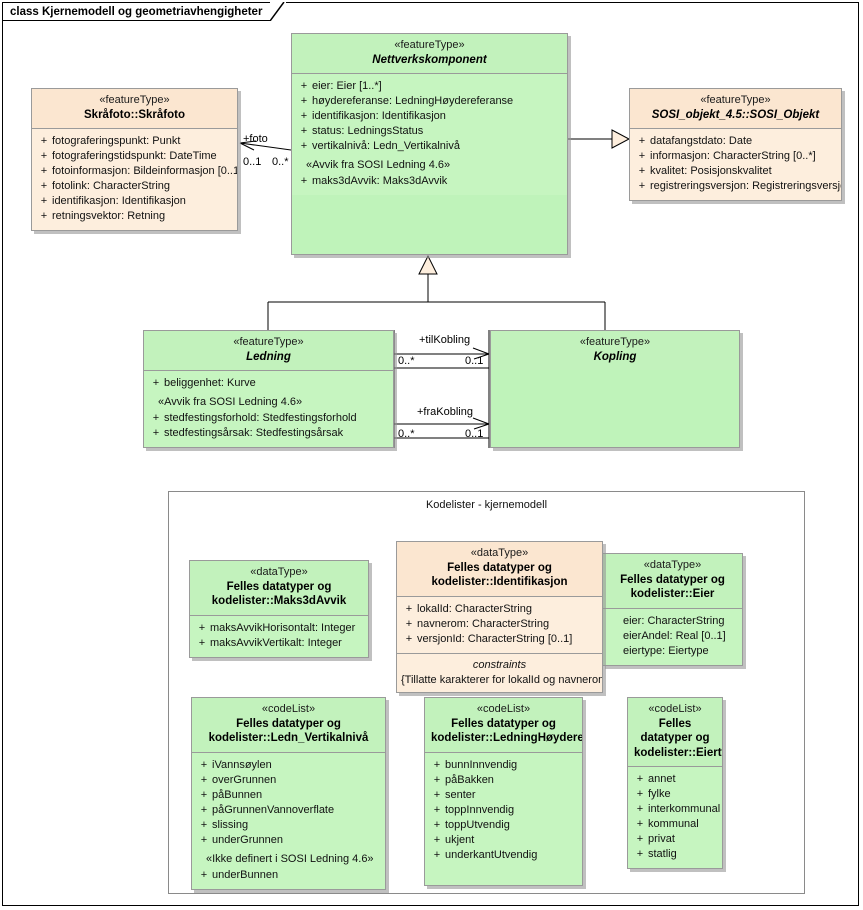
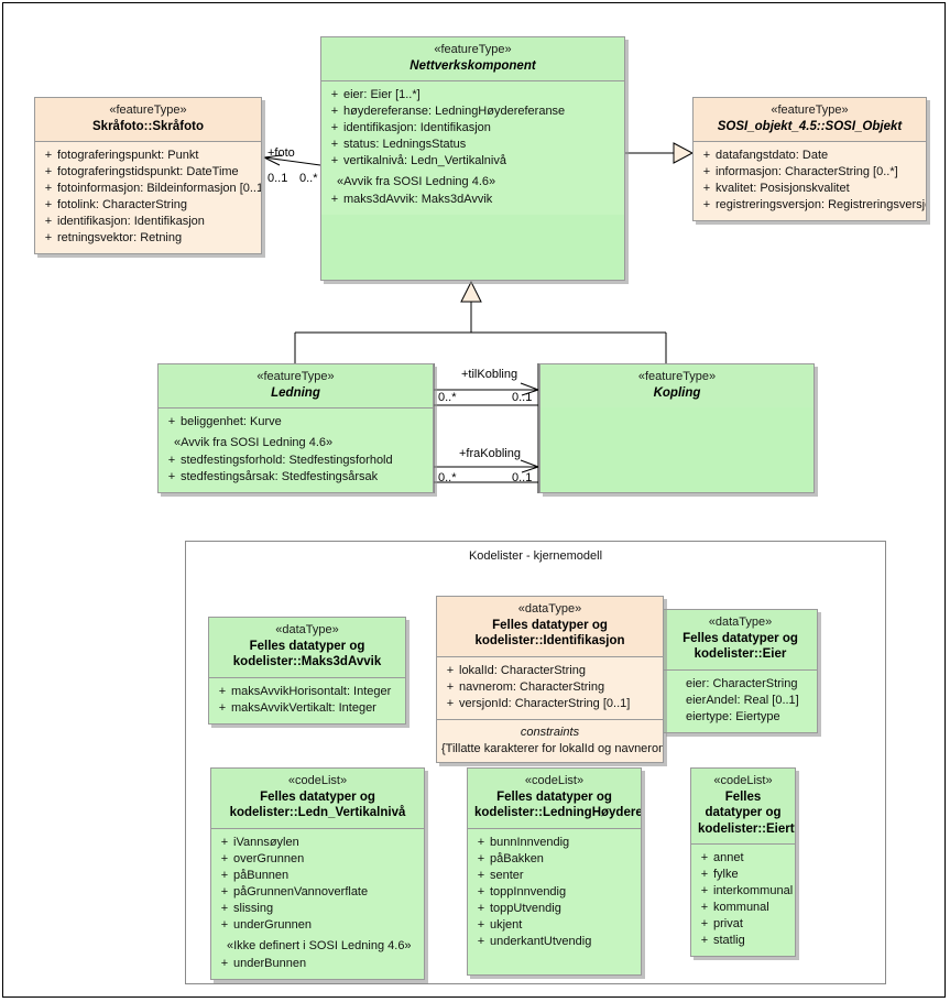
- class Kjernemodell og geometriavhengigheter
  +foto
  0..1
  0..*
  +tilKobling
  0..*
  0..1
  +fraKobling
  0..*
  0..1
  «featureType»
  Skråfoto::Skråfoto
  +
  fotograferingspunkt: Punkt
  +
  fotograferingstidspunkt: DateTime
  +
  fotoinformasjon: Bildeinformasjon [0..1
  +
  fotolink: CharacterString
  +
  identifikasjon: Identifikasjon
  +
  retningsvektor: Retning
  «featureType»
  Nettverkskomponent
  +
  eier: Eier [1..*]
  +
  høydereferanse: LedningHøydereferanse
  +
  identifikasjon: Identifikasjon
  +
  status: LedningsStatus
  +
  vertikalnivå: Ledn_Vertikalnivå
  «Avvik fra SOSI Ledning 4.6»
  +
  maks3dAvvik: Maks3dAvvik
  «featureType»
  SOSI_objekt_4.5::SOSI_Objekt
  +
  datafangstdato: Date
  +
  informasjon: CharacterString [0..*]
  +
  kvalitet: Posisjonskvalitet
  +
  registreringsversjon: Registreringsversj
  «featureType»
  Ledning
  +
  beliggenhet: Kurve
  «Avvik fra SOSI Ledning 4.6»
  +
  stedfestingsforhold: Stedfestingsforhold
  +
  stedfestingsårsak: Stedfestingsårsak
  «featureType»
  Kopling
  Kodelister - kjernemodell
  «dataType»
  Felles datatyper og kodelister::Maks3dAvvik
  +
  maksAvvikHorisontalt: Integer
  +
  maksAvvikVertikalt: Integer
  «dataType»
  Felles datatyper og kodelister::Eier
  eier: CharacterString
  eierAndel: Real [0..1]
  eiertype: Eiertype
  «dataType»
  Felles datatyper og kodelister::Identifikasjon
  +
  lokalId: CharacterString
  +
  navnerom: CharacterString
  +
  versjonId: CharacterString [0..1]
  constraints
  {Tillatte karakterer for lokalId og navnero
  «codeList»
  Felles datatyper og kodelister::Ledn_Vertikalnivå
  +
  iVannsøylen
  +
  overGrunnen
  +
  påBunnen
  +
  påGrunnenVannoverflate
  +
  slissing
  +
  underGrunnen
  «Ikke definert i SOSI Ledning 4.6»
  +
  underBunnen
  «codeList»
  Felles datatyper og kodelister::LedningHøydere
  +
  bunnInnvendig
  +
  påBakken
  +
  senter
  +
  toppInnvendig
  +
  toppUtvendig
  +
  ukjent
  +
  underkantUtvendig
  «codeList»
  Felles datatyper og kodelister::Eiert
  +
  annet
  +
  fylke
  +
  interkommunal
  +
  kommunal
  +
  privat
  +
  statlig
